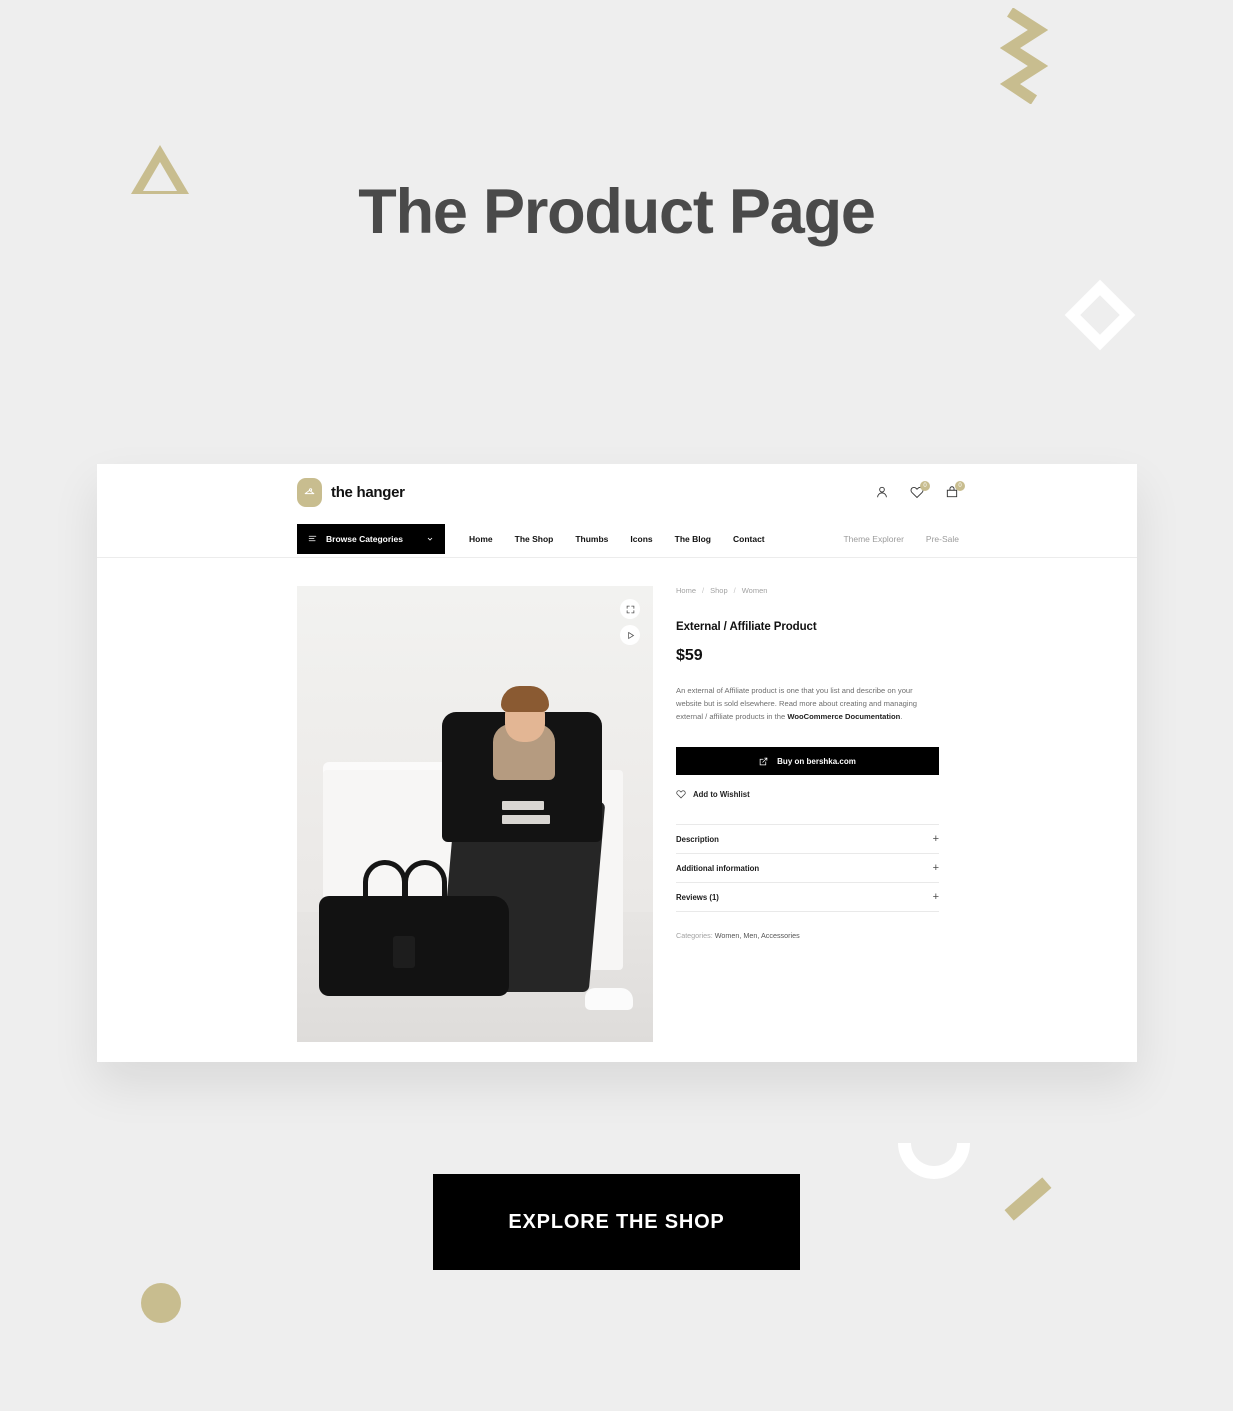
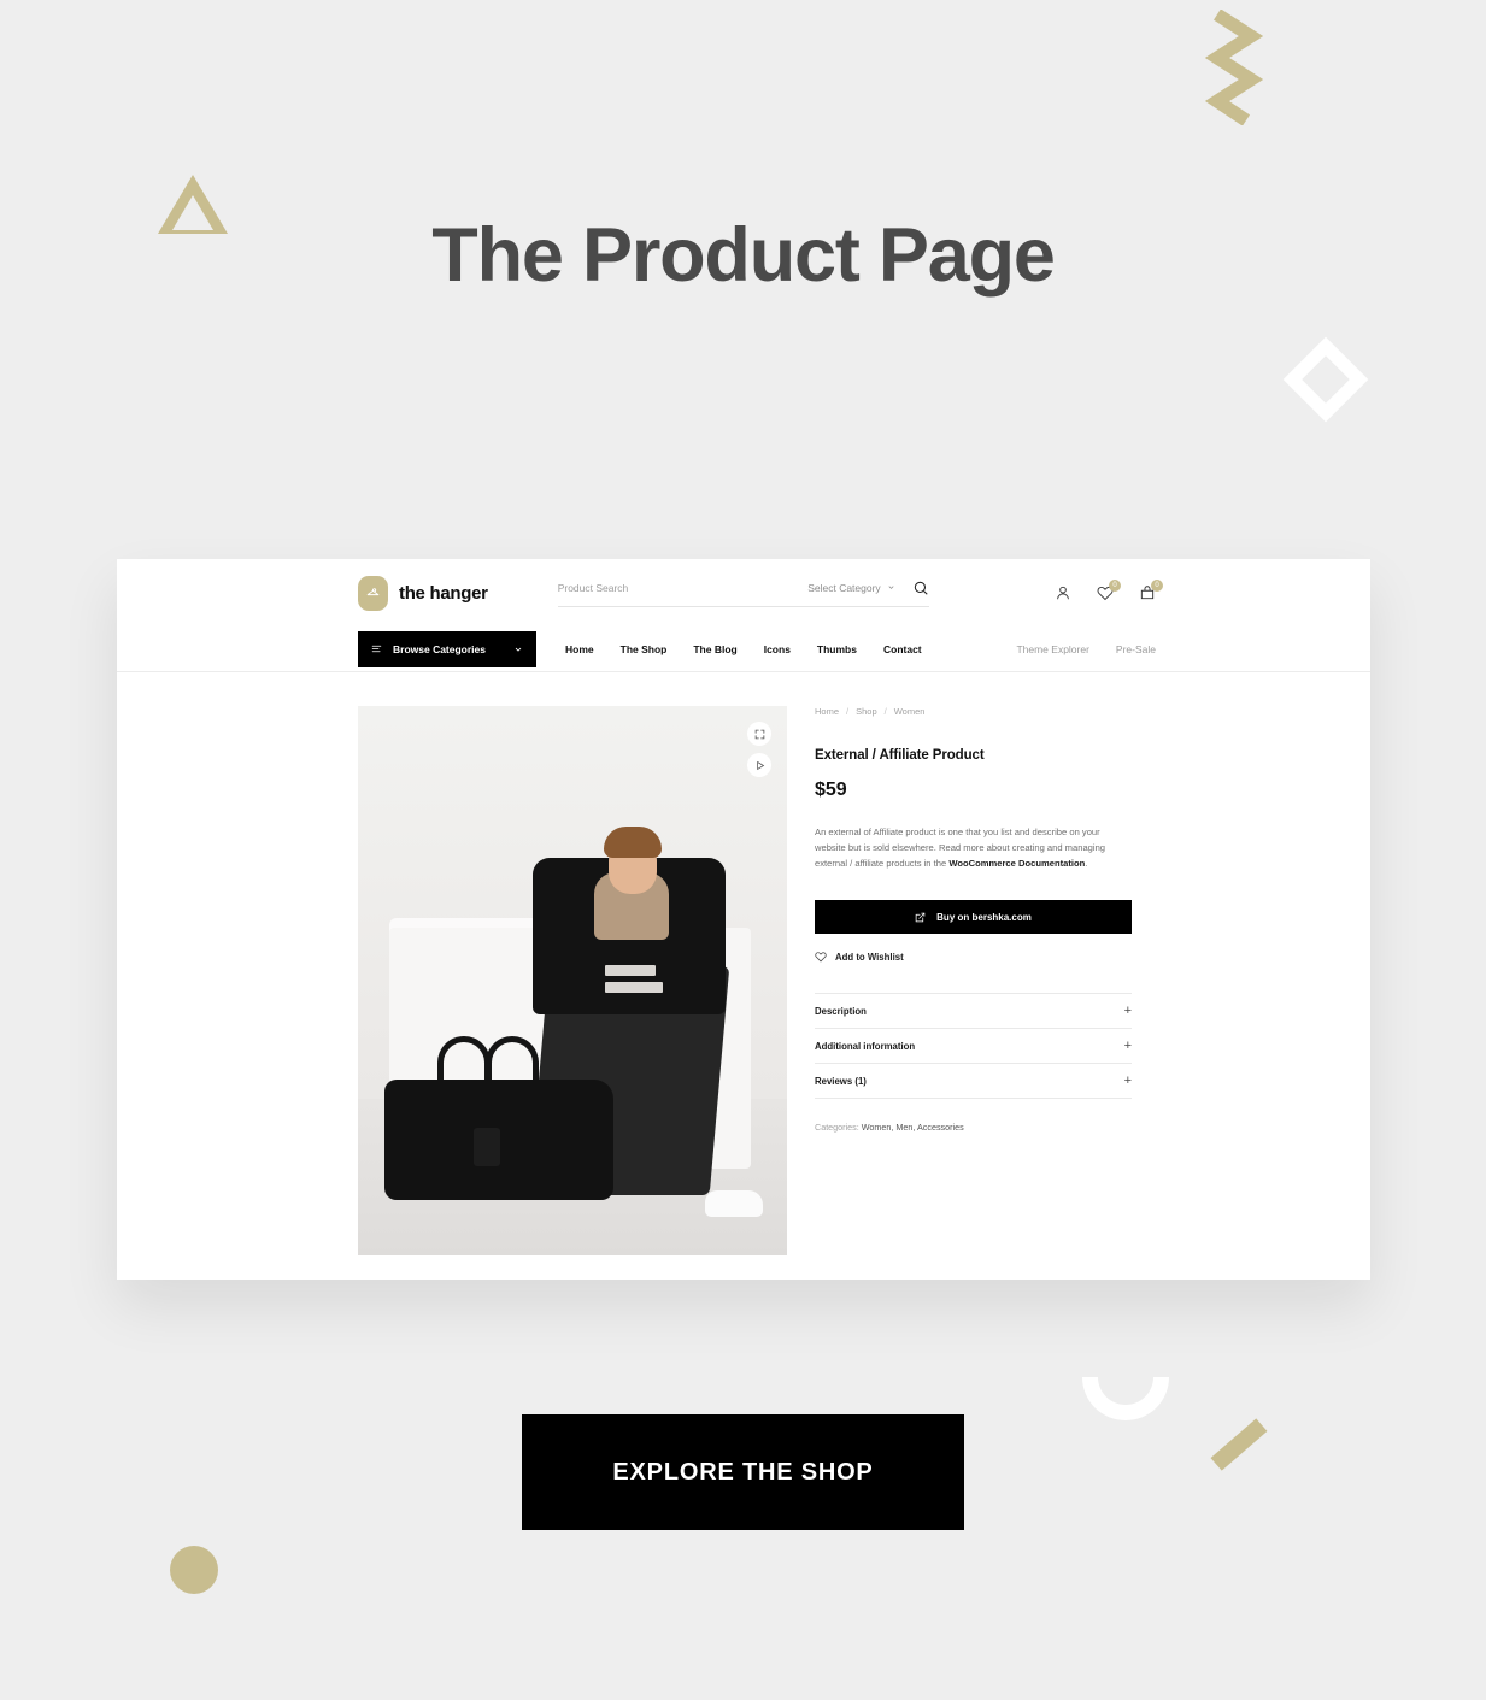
  The Product Page
  the hanger
+ Product Search
+ Select Category
  Browse Categories
  Home
  The Shop
- Thumbs
+ The Blog
  Icons
- The Blog
+ Thumbs
  Contact
  Theme Explorer
  Pre-Sale
  Home
  /
  Shop
  /
  Women
  External / Affiliate Product
  $59
  An external of Affiliate product is one that you list and describe on your website but is sold elsewhere. Read more about creating and managing external / affiliate products in the WooCommerce Documentation.
  Buy on bershka.com
  Add to Wishlist
  Description
  +
  Additional information
  +
  Reviews (1)
  +
  Categories: Women, Men, Accessories
  EXPLORE THE SHOP
